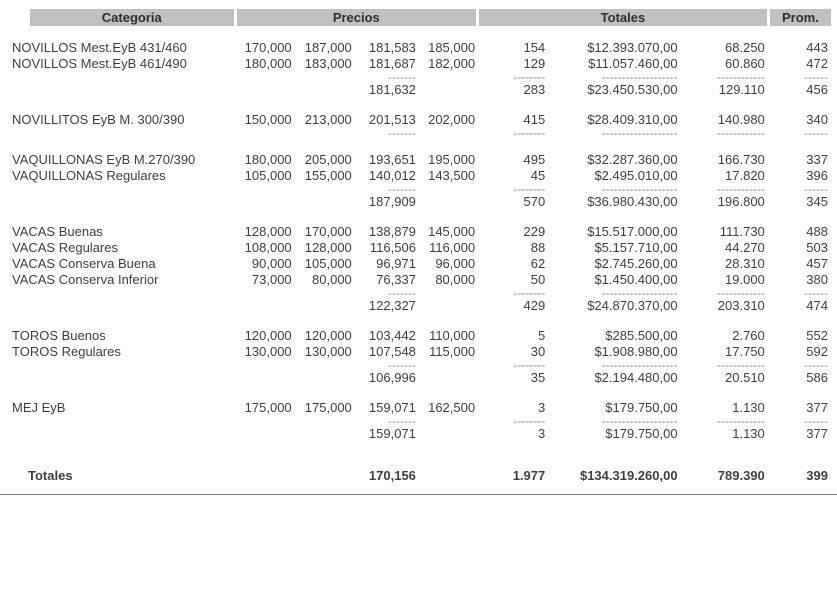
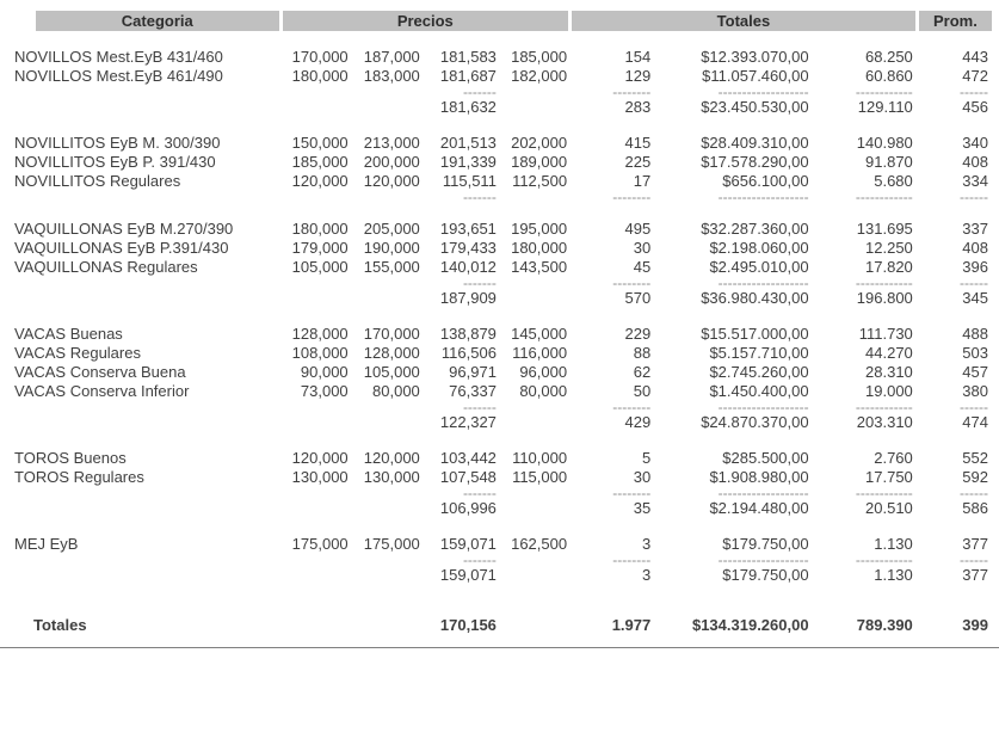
  Categoria	Precios	Totales	Prom.
  NOVILLOS Mest.EyB 431/460	170,000	187,000	181,583	185,000	154	$12.393.070,00	68.250	443
  NOVILLOS Mest.EyB 461/490	180,000	183,000	181,687	182,000	129	$11.057.460,00	60.860	472
  			-------		--------	-------------------	------------	------
  			181,632		283	$23.450.530,00	129.110	456
  NOVILLITOS EyB M. 300/390	150,000	213,000	201,513	202,000	415	$28.409.310,00	140.980	340
+ NOVILLITOS EyB P. 391/430	185,000	200,000	191,339	189,000	225	$17.578.290,00	91.870	408
+ NOVILLITOS Regulares	120,000	120,000	115,511	112,500	17	$656.100,00	5.680	334
  			-------		--------	-------------------	------------	------
- VAQUILLONAS EyB M.270/390	180,000	205,000	193,651	195,000	495	$32.287.360,00	166.730	337
+ VAQUILLONAS EyB M.270/390	180,000	205,000	193,651	195,000	495	$32.287.360,00	131.695	337
+ VAQUILLONAS EyB P.391/430	179,000	190,000	179,433	180,000	30	$2.198.060,00	12.250	408
  VAQUILLONAS Regulares	105,000	155,000	140,012	143,500	45	$2.495.010,00	17.820	396
  			-------		--------	-------------------	------------	------
  			187,909		570	$36.980.430,00	196.800	345
  VACAS Buenas	128,000	170,000	138,879	145,000	229	$15.517.000,00	111.730	488
  VACAS Regulares	108,000	128,000	116,506	116,000	88	$5.157.710,00	44.270	503
  VACAS Conserva Buena	90,000	105,000	96,971	96,000	62	$2.745.260,00	28.310	457
  VACAS Conserva Inferior	73,000	80,000	76,337	80,000	50	$1.450.400,00	19.000	380
  			-------		--------	-------------------	------------	------
  			122,327		429	$24.870.370,00	203.310	474
  TOROS Buenos	120,000	120,000	103,442	110,000	5	$285.500,00	2.760	552
  TOROS Regulares	130,000	130,000	107,548	115,000	30	$1.908.980,00	17.750	592
  			-------		--------	-------------------	------------	------
  			106,996		35	$2.194.480,00	20.510	586
  MEJ EyB	175,000	175,000	159,071	162,500	3	$179.750,00	1.130	377
  			-------		--------	-------------------	------------	------
  			159,071		3	$179.750,00	1.130	377
  Totales			170,156		1.977	$134.319.260,00	789.390	399
